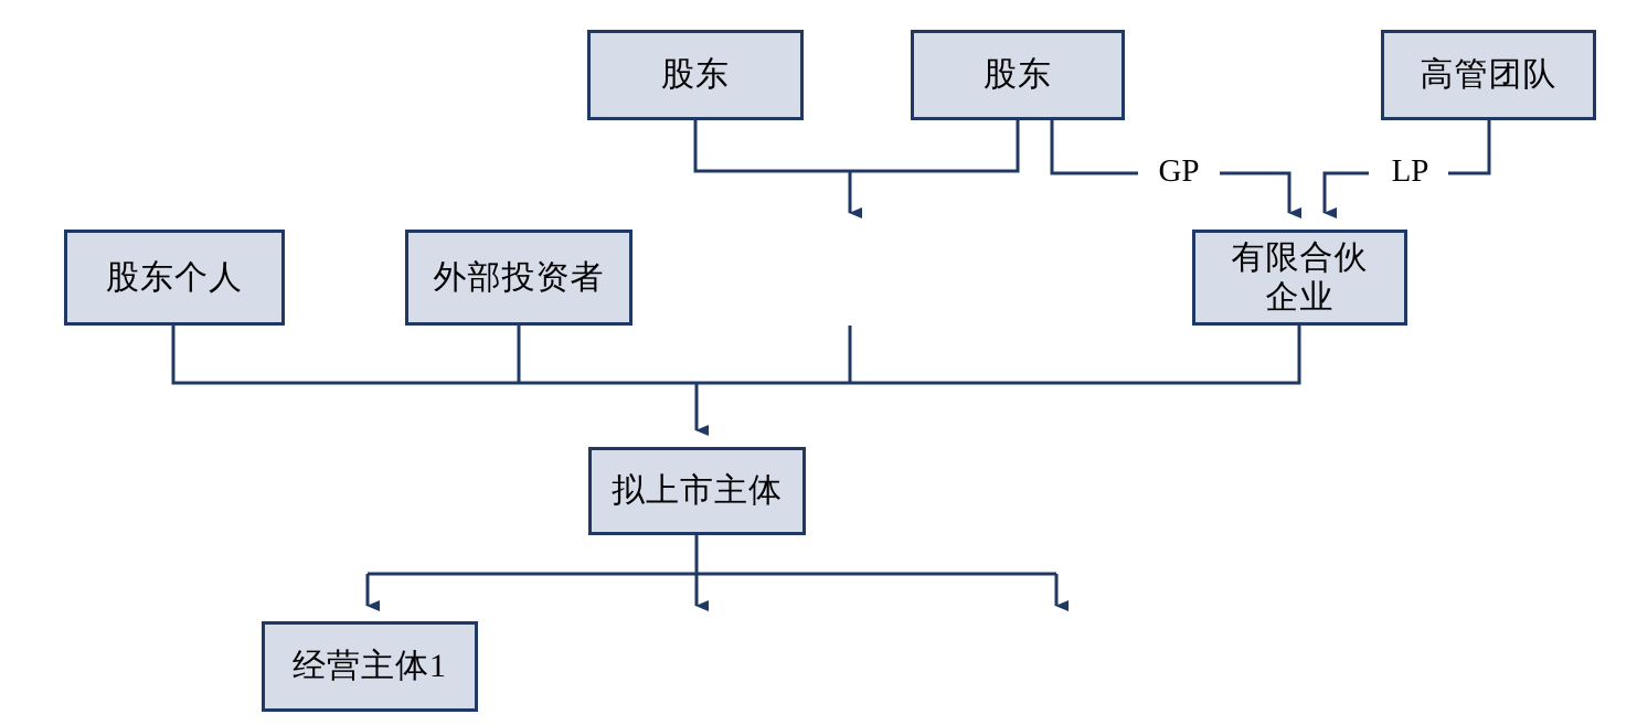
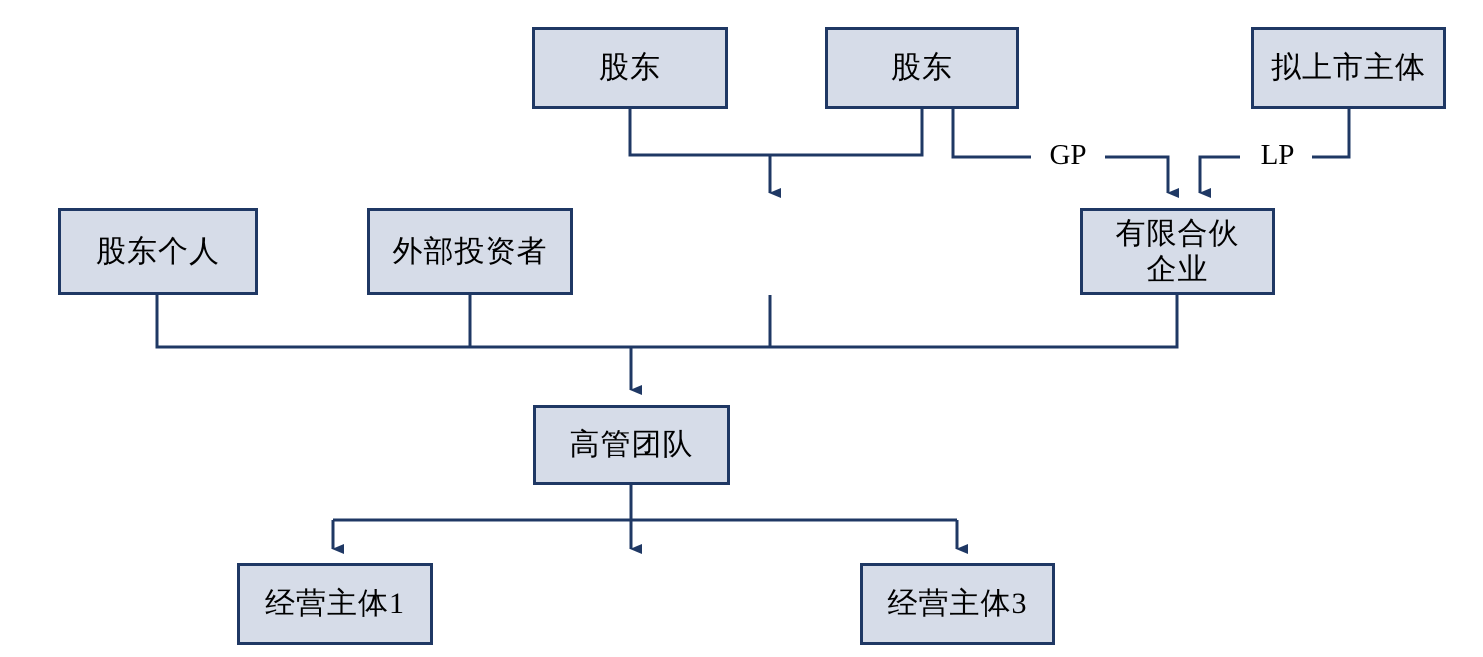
  股东
  股东
- 高管团队
+ 拟上市主体
  GP
  LP
  股东个人
  外部投资者
  有限合伙
  企业
- 拟上市主体
+ 高管团队
  经营主体1
+ 经营主体3
